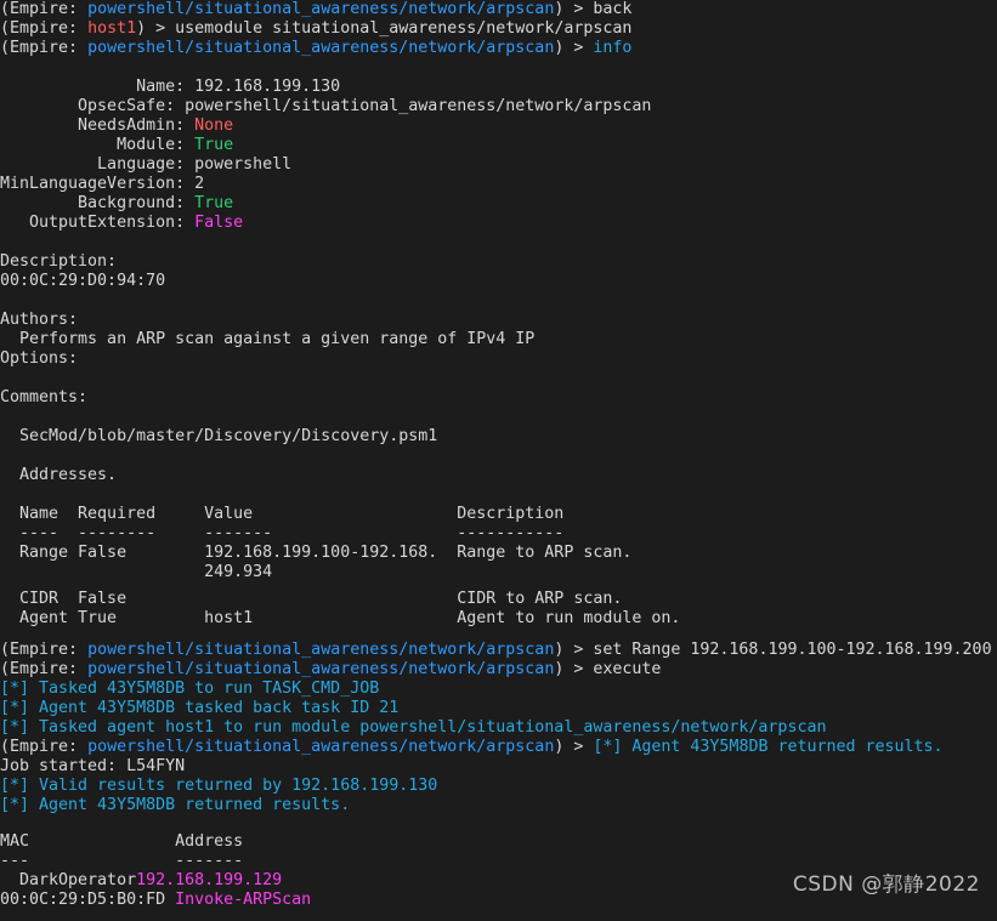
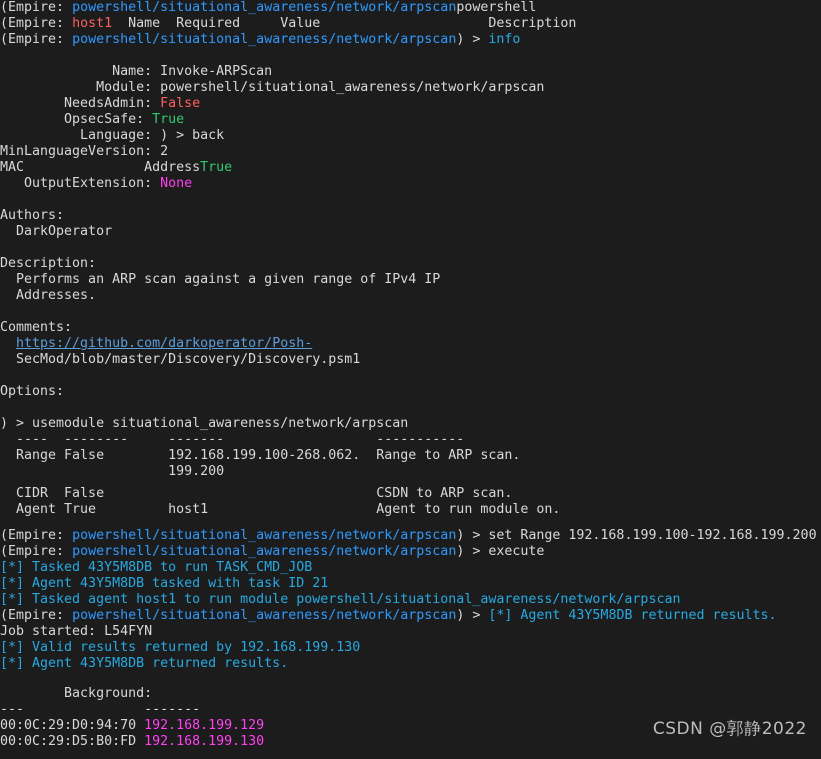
- (Empire: powershell/situational_awareness/network/arpscan) > back
+ (Empire: powershell/situational_awareness/network/arpscanpowershell
- (Empire: host1) > usemodule situational_awareness/network/arpscan
+ (Empire: host1 Name Required Value Description
  (Empire: powershell/situational_awareness/network/arpscan) > info
- Name: 192.168.199.130
+ Name: Invoke-ARPScan
- OpsecSafe: powershell/situational_awareness/network/arpscan
+ Module: powershell/situational_awareness/network/arpscan
- NeedsAdmin: None
+ NeedsAdmin: False
- Module: True
+ OpsecSafe: True
- Language: powershell
+ Language: ) > back
  MinLanguageVersion: 2
- Background: True
+ MAC AddressTrue
- OutputExtension: False
+ OutputExtension: None
- Description:
+ Authors:
- 00:0C:29:D0:94:70
+ DarkOperator
- Authors:
+ Description:
  Performs an ARP scan against a given range of IPv4 IP
- Options:
+ Addresses.
  Comments:
+ https://github.com/darkoperator/Posh-
  SecMod/blob/master/Discovery/Discovery.psm1
- Addresses.
+ Options:
- Name Required Value Description
+ ) > usemodule situational_awareness/network/arpscan
  ---- -------- ------- -----------
- Range False 192.168.199.100-192.168. Range to ARP scan.
+ Range False 192.168.199.100-268.062. Range to ARP scan.
- 249.934
+ 199.200
- CIDR False CIDR to ARP scan.
+ CIDR False CSDN to ARP scan.
  Agent True host1 Agent to run module on.
  (Empire: powershell/situational_awareness/network/arpscan) > set Range 192.168.199.100-192.168.199.200
  (Empire: powershell/situational_awareness/network/arpscan) > execute
  [*] Tasked 43Y5M8DB to run TASK_CMD_JOB
- [*] Agent 43Y5M8DB tasked back task ID 21
+ [*] Agent 43Y5M8DB tasked with task ID 21
  [*] Tasked agent host1 to run module powershell/situational_awareness/network/arpscan
  (Empire: powershell/situational_awareness/network/arpscan) > [*] Agent 43Y5M8DB returned results.
  Job started: L54FYN
  [*] Valid results returned by 192.168.199.130
  [*] Agent 43Y5M8DB returned results.
- MAC Address
+ Background:
  --- -------
- DarkOperator192.168.199.129
+ 00:0C:29:D0:94:70 192.168.199.129
- 00:0C:29:D5:B0:FD Invoke-ARPScan
+ 00:0C:29:D5:B0:FD 192.168.199.130
  CSDN @郭静2022
